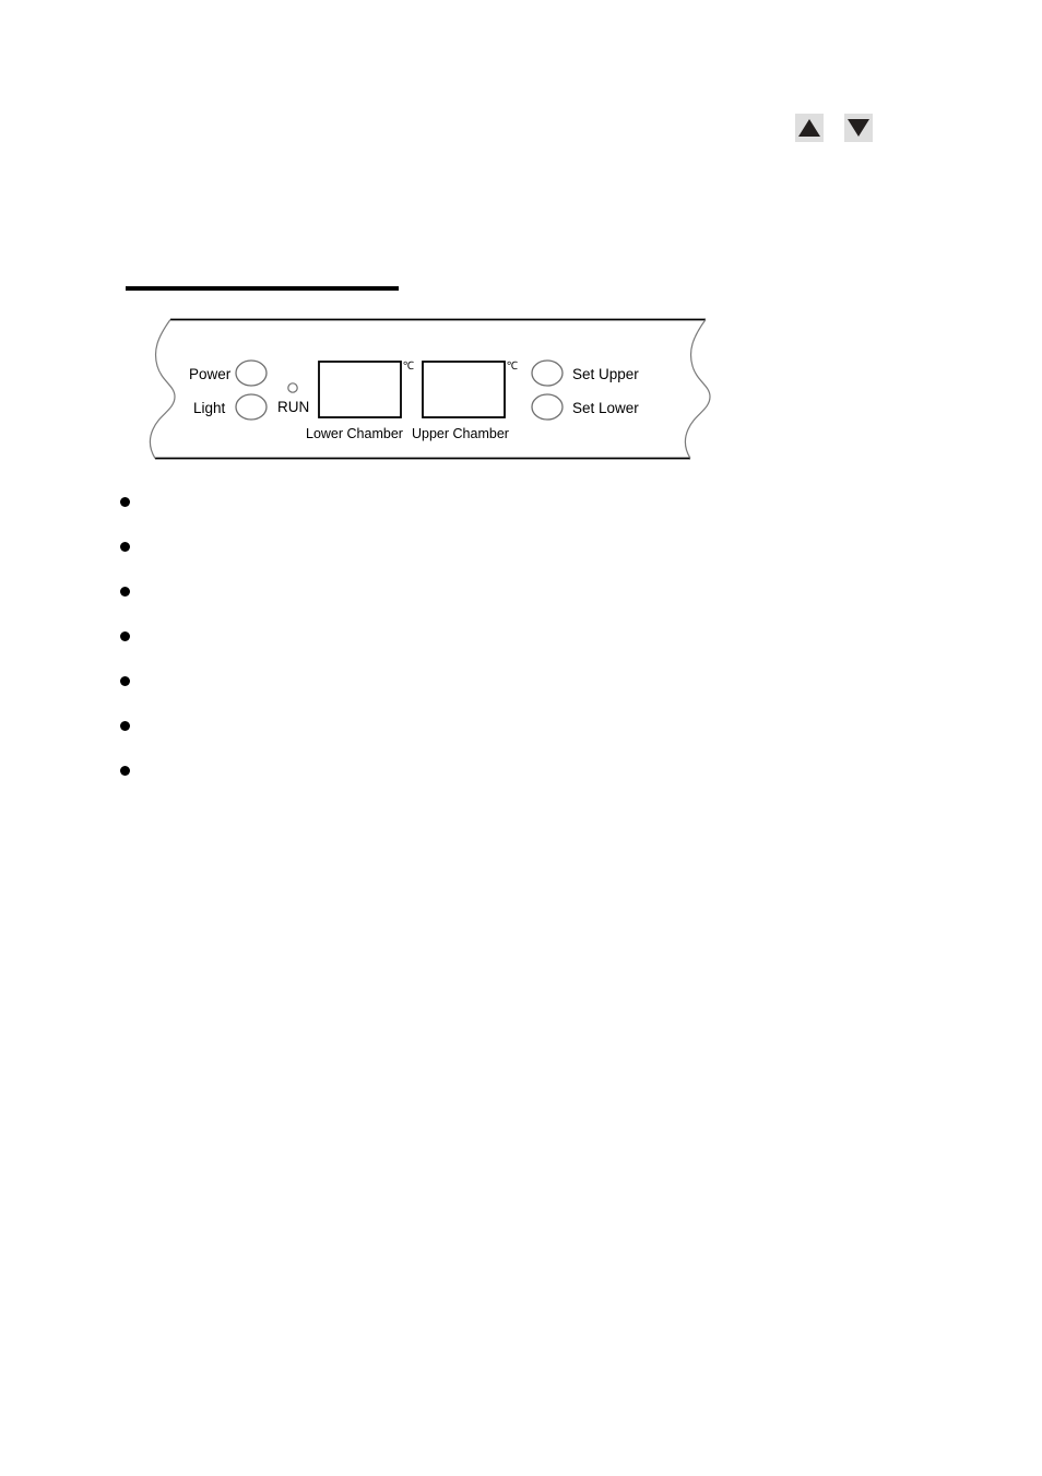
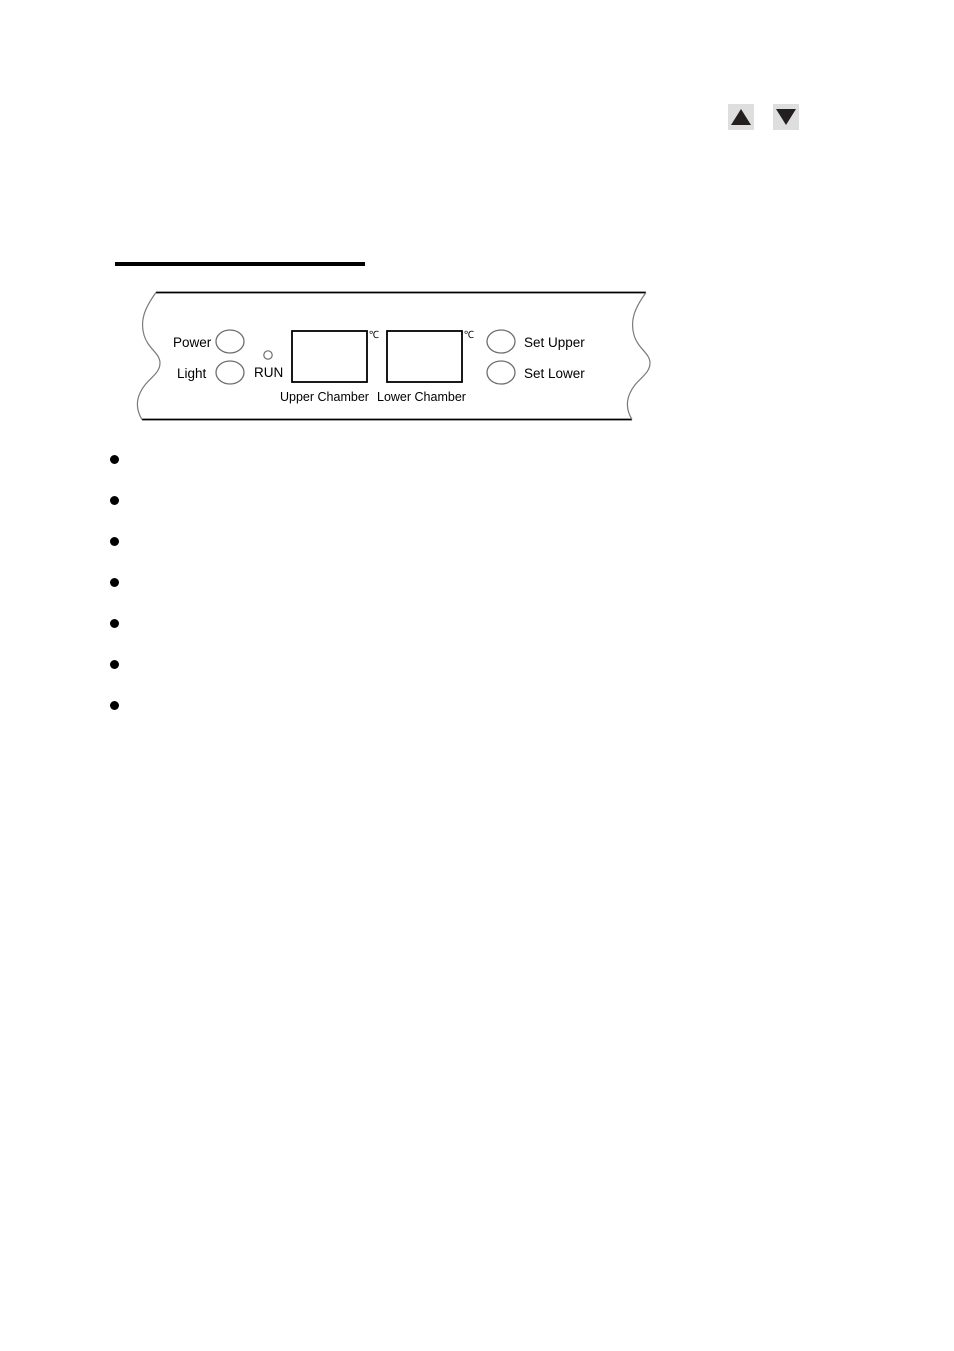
  Power
  Light
  RUN
  ℃
- Lower Chamber
+ Upper Chamber
  ℃
- Upper Chamber
+ Lower Chamber
  Set Upper
  Set Lower
